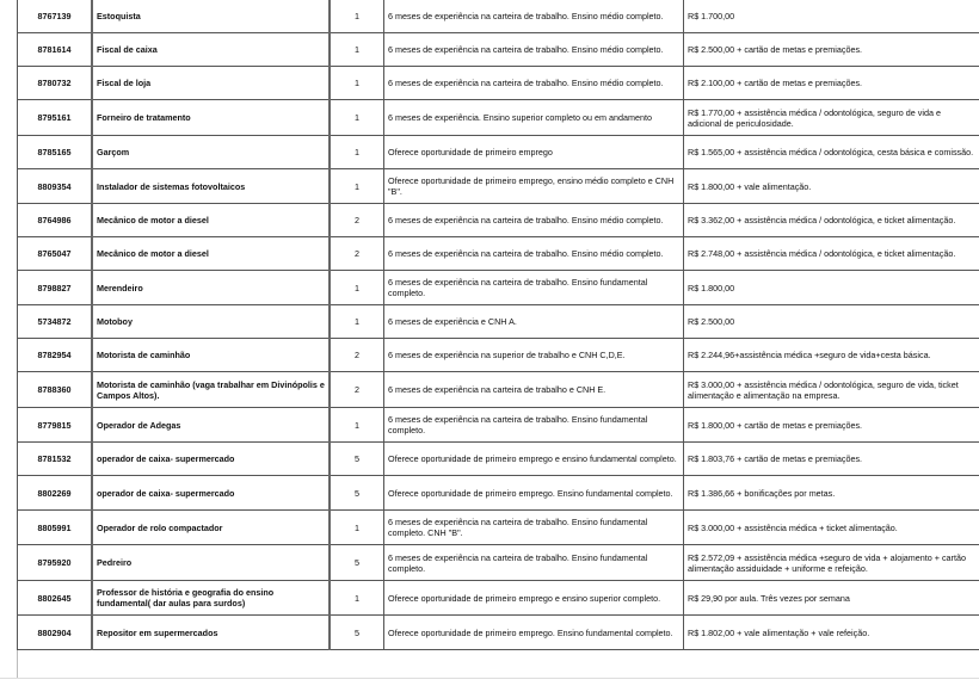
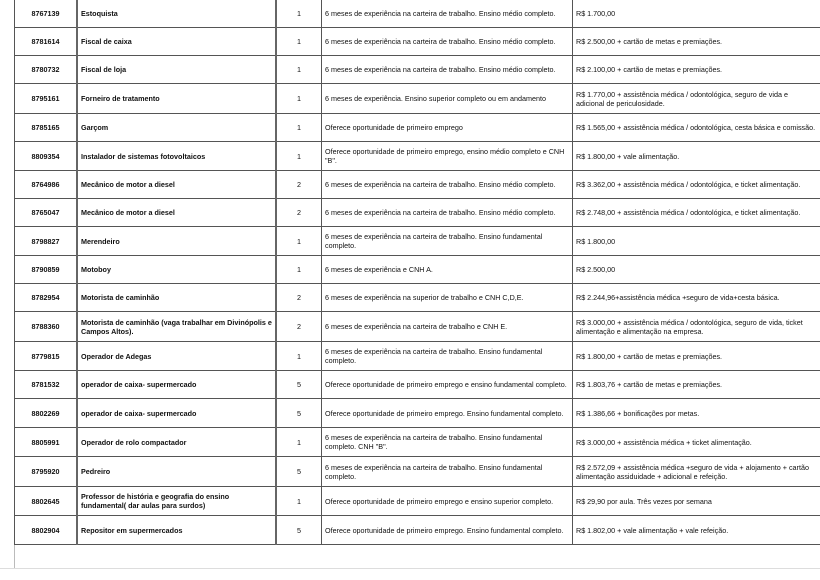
  8767139	Estoquista	1	6 meses de experiência na carteira de trabalho. Ensino médio completo.	R$ 1.700,00
  8781614	Fiscal de caixa	1	6 meses de experiência na carteira de trabalho. Ensino médio completo.	R$ 2.500,00 + cartão de metas e premiações.
  8780732	Fiscal de loja	1	6 meses de experiência na carteira de trabalho. Ensino médio completo.	R$ 2.100,00 + cartão de metas e premiações.
  8795161	Forneiro de tratamento	1	6 meses de experiência. Ensino superior completo ou em andamento	R$ 1.770,00 + assistência médica / odontológica, seguro de vida e adicional de periculosidade.
  8785165	Garçom	1	Oferece oportunidade de primeiro emprego	R$ 1.565,00 + assistência médica / odontológica, cesta básica e comissão.
  8809354	Instalador de sistemas fotovoltaicos	1	Oferece oportunidade de primeiro emprego, ensino médio completo e CNH "B".	R$ 1.800,00 + vale alimentação.
  8764986	Mecânico de motor a diesel	2	6 meses de experiência na carteira de trabalho. Ensino médio completo.	R$ 3.362,00 + assistência médica / odontológica, e ticket alimentação.
  8765047	Mecânico de motor a diesel	2	6 meses de experiência na carteira de trabalho. Ensino médio completo.	R$ 2.748,00 + assistência médica / odontológica, e ticket alimentação.
  8798827	Merendeiro	1	6 meses de experiência na carteira de trabalho. Ensino fundamental completo.	R$ 1.800,00
- 5734872	Motoboy	1	6 meses de experiência e CNH A.	R$ 2.500,00
+ 8790859	Motoboy	1	6 meses de experiência e CNH A.	R$ 2.500,00
  8782954	Motorista de caminhão	2	6 meses de experiência na superior de trabalho e CNH C,D,E.	R$ 2.244,96+assistência médica +seguro de vida+cesta básica.
  8788360	Motorista de caminhão (vaga trabalhar em Divinópolis e Campos Altos).	2	6 meses de experiência na carteira de trabalho e CNH E.	R$ 3.000,00 + assistência médica / odontológica, seguro de vida, ticket alimentação e alimentação na empresa.
  8779815	Operador de Adegas	1	6 meses de experiência na carteira de trabalho. Ensino fundamental completo.	R$ 1.800,00 + cartão de metas e premiações.
  8781532	operador de caixa- supermercado	5	Oferece oportunidade de primeiro emprego e ensino fundamental completo.	R$ 1.803,76 + cartão de metas e premiações.
  8802269	operador de caixa- supermercado	5	Oferece oportunidade de primeiro emprego. Ensino fundamental completo.	R$ 1.386,66 + bonificações por metas.
  8805991	Operador de rolo compactador	1	6 meses de experiência na carteira de trabalho. Ensino fundamental completo. CNH "B".	R$ 3.000,00 + assistência médica + ticket alimentação.
- 8795920	Pedreiro	5	6 meses de experiência na carteira de trabalho. Ensino fundamental completo.	R$ 2.572,09 + assistência médica +seguro de vida + alojamento + cartão alimentação assiduidade + uniforme e refeição.
+ 8795920	Pedreiro	5	6 meses de experiência na carteira de trabalho. Ensino fundamental completo.	R$ 2.572,09 + assistência médica +seguro de vida + alojamento + cartão alimentação assiduidade + adicional e refeição.
  8802645	Professor de história e geografia do ensino fundamental( dar aulas para surdos)	1	Oferece oportunidade de primeiro emprego e ensino superior completo.	R$ 29,90 por aula. Três vezes por semana
  8802904	Repositor em supermercados	5	Oferece oportunidade de primeiro emprego. Ensino fundamental completo.	R$ 1.802,00 + vale alimentação + vale refeição.
